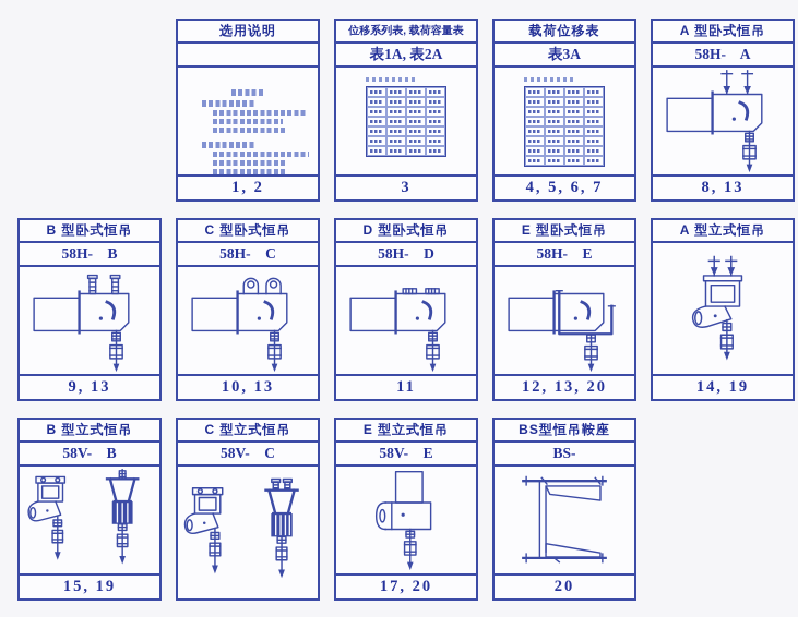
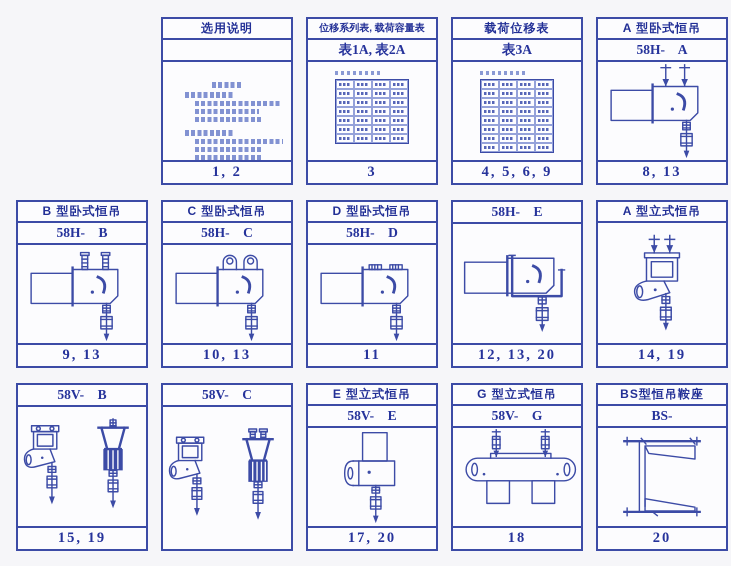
  选用说明
  1, 2
  位移系列表, 载荷容量表
  表1A, 表2A
  3
  载荷位移表
  表3A
- 4, 5, 6, 7
+ 4, 5, 6, 9
  A 型卧式恒吊
  58H- A
  8, 13
  B 型卧式恒吊
  58H- B
  9, 13
  C 型卧式恒吊
  58H- C
  10, 13
  D 型卧式恒吊
  58H- D
  11
- E 型卧式恒吊
  58H- E
  12, 13, 20
  A 型立式恒吊
  14, 19
- B 型立式恒吊
  58V- B
  15, 19
- C 型立式恒吊
  58V- C
  E 型立式恒吊
  58V- E
  17, 20
+ G 型立式恒吊
+ 58V- G
+ 18
  BS型恒吊鞍座
  BS-
  20
